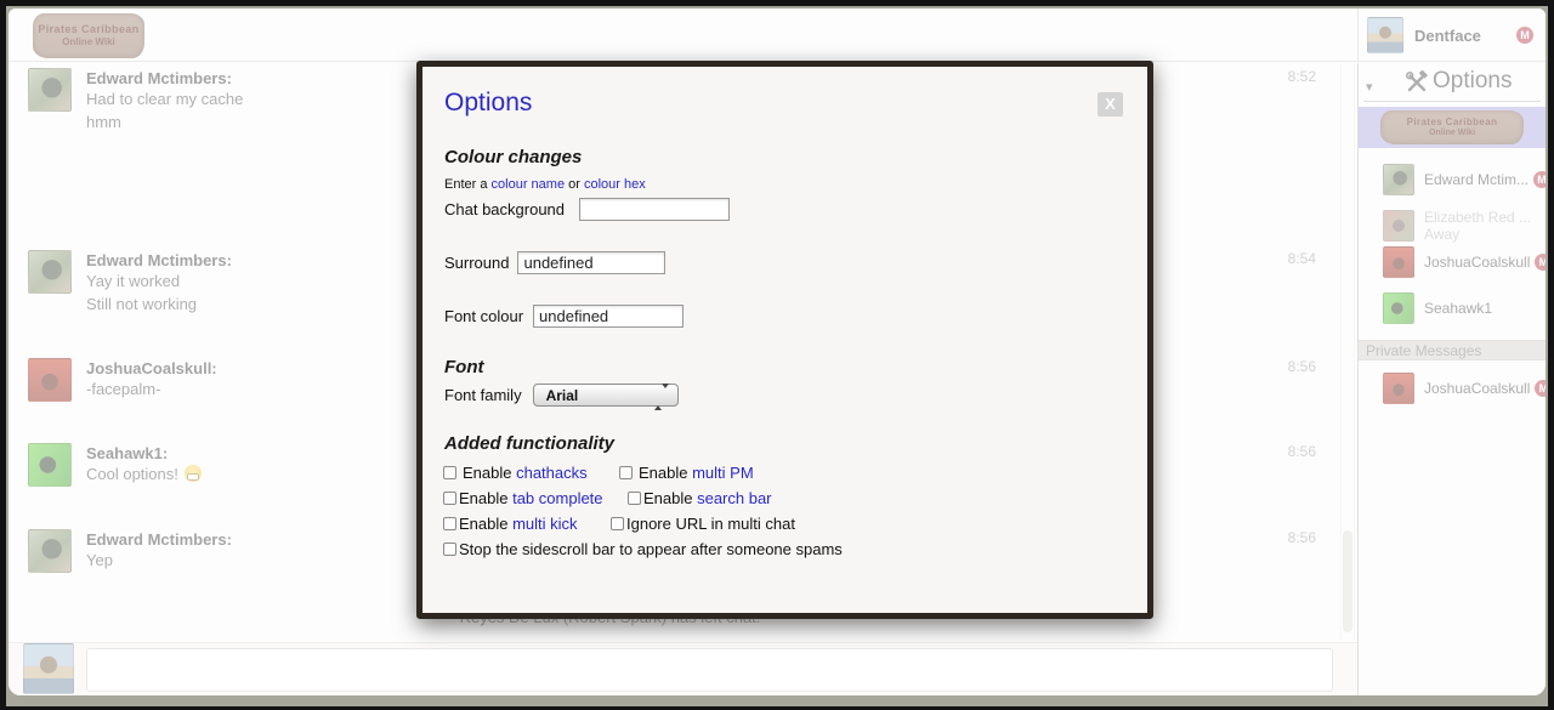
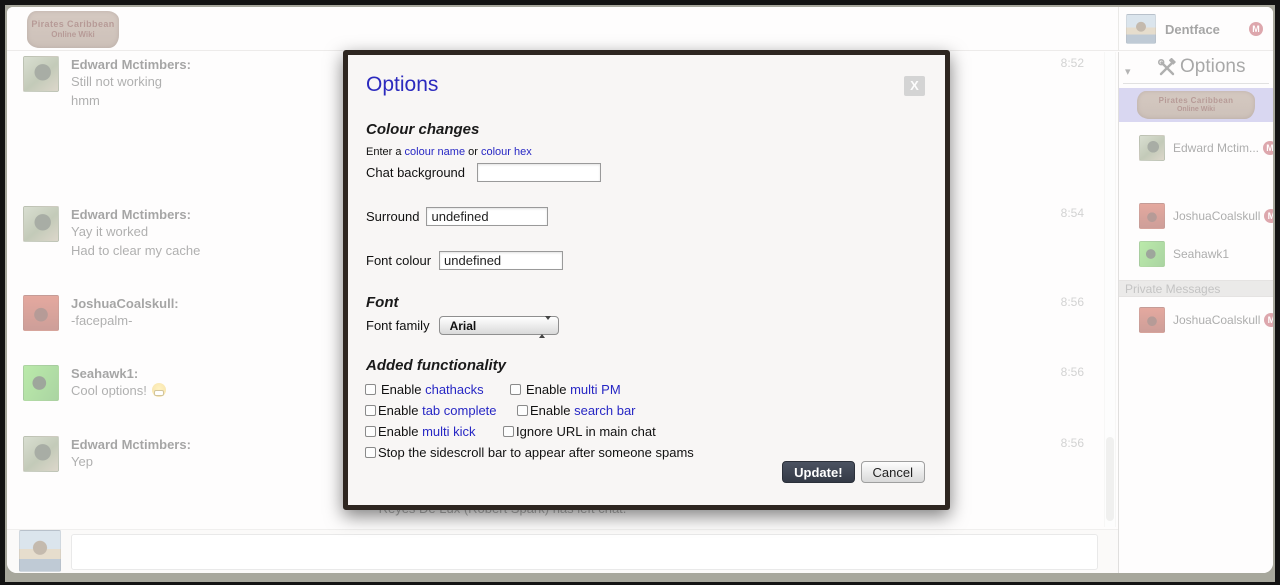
  Pirates Caribbean
  Online Wiki
  Dentface
  M
  Edward Mctimbers:
- Had to clear my cache
+ Still not working
  hmm
  8:52
  Edward Mctimbers:
  Yay it worked
- Still not working
+ Had to clear my cache
  8:54
  JoshuaCoalskull:
  -facepalm-
  8:56
  Seahawk1:
  Cool options!
  8:56
  Edward Mctimbers:
  Yep
  8:56
  ▾
  Options
  Pirates Caribbean
  Edward Mctim...
  M
- Elizabeth Red ...
- Away
  JoshuaCoalskull
  M
  Seahawk1
  Private Messages
  JoshuaCoalskull
  M
  Options
  X
  Colour changes
  Enter a colour name or colour hex
  Chat background
  Surround
  undefined
  Font colour
  undefined
  Font
  Font family
  Arial
  Added functionality
  Enable chathacks
  Enable multi PM
  Enable tab complete
  Enable search bar
  Enable multi kick
- Ignore URL in multi chat
+ Ignore URL in main chat
  Stop the sidescroll bar to appear after someone spams
+ Update!
+ Cancel
